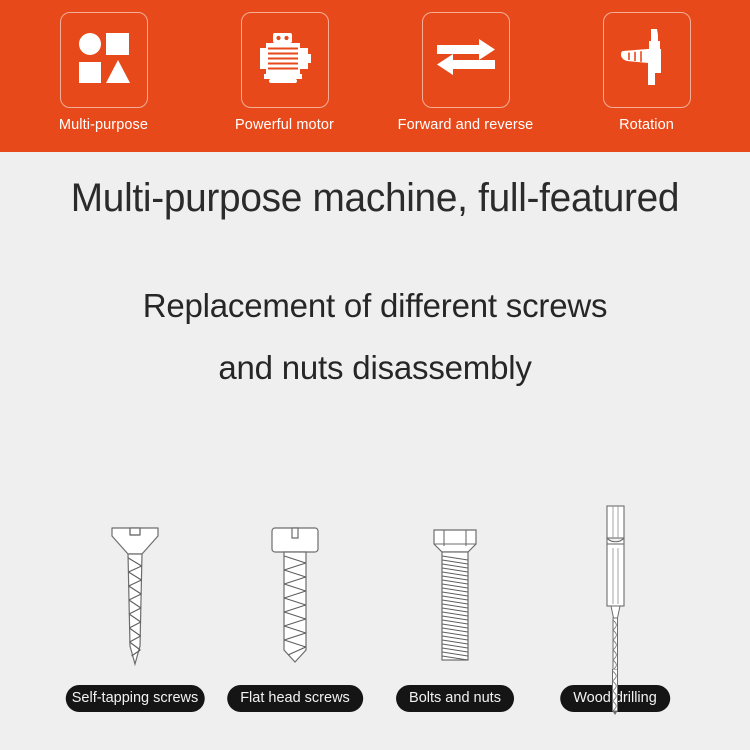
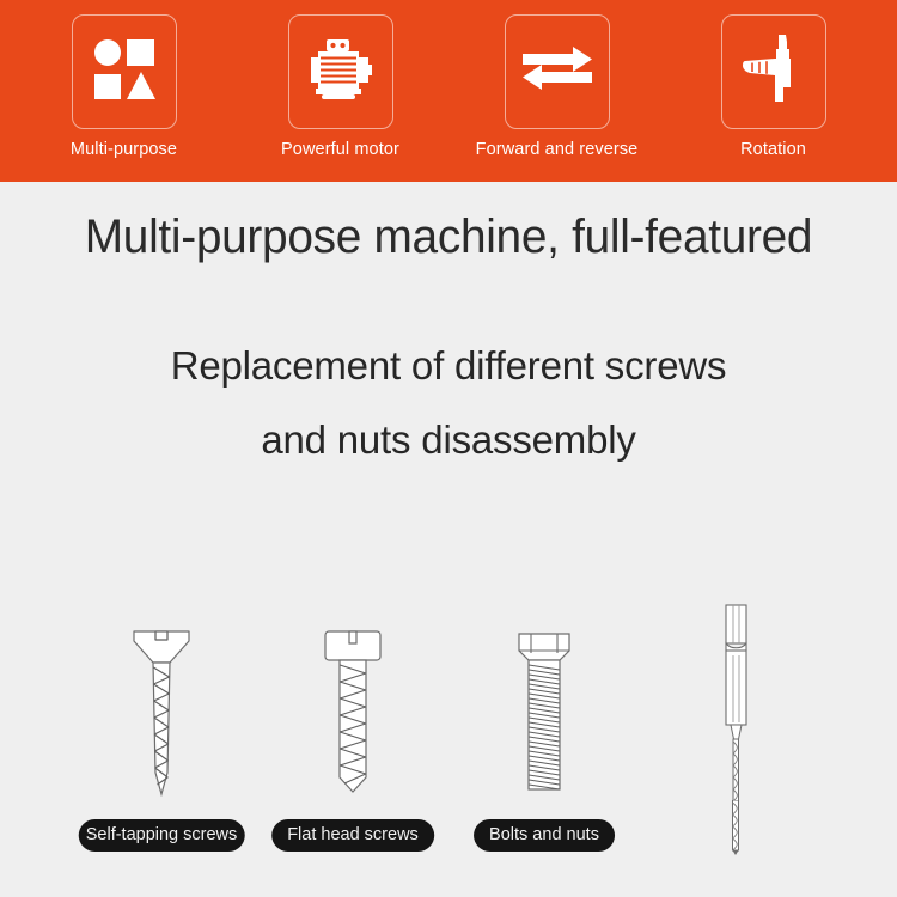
  Multi-purpose
  Powerful motor
  Forward and reverse
  Rotation
  Multi-purpose machine, full-featured
  Replacement of different screws
  and nuts disassembly
  Self-tapping screws
  Flat head screws
  Bolts and nuts
- Wood drilling
